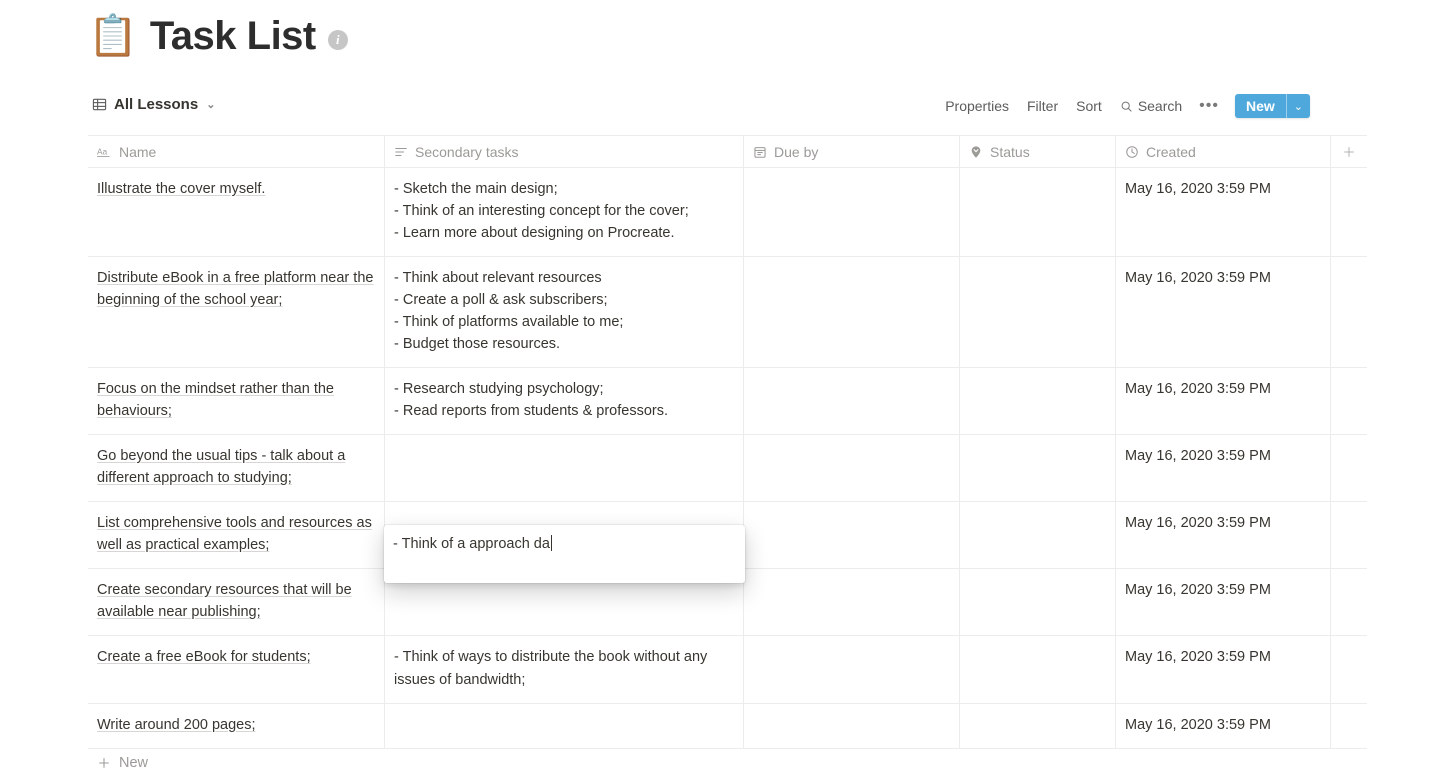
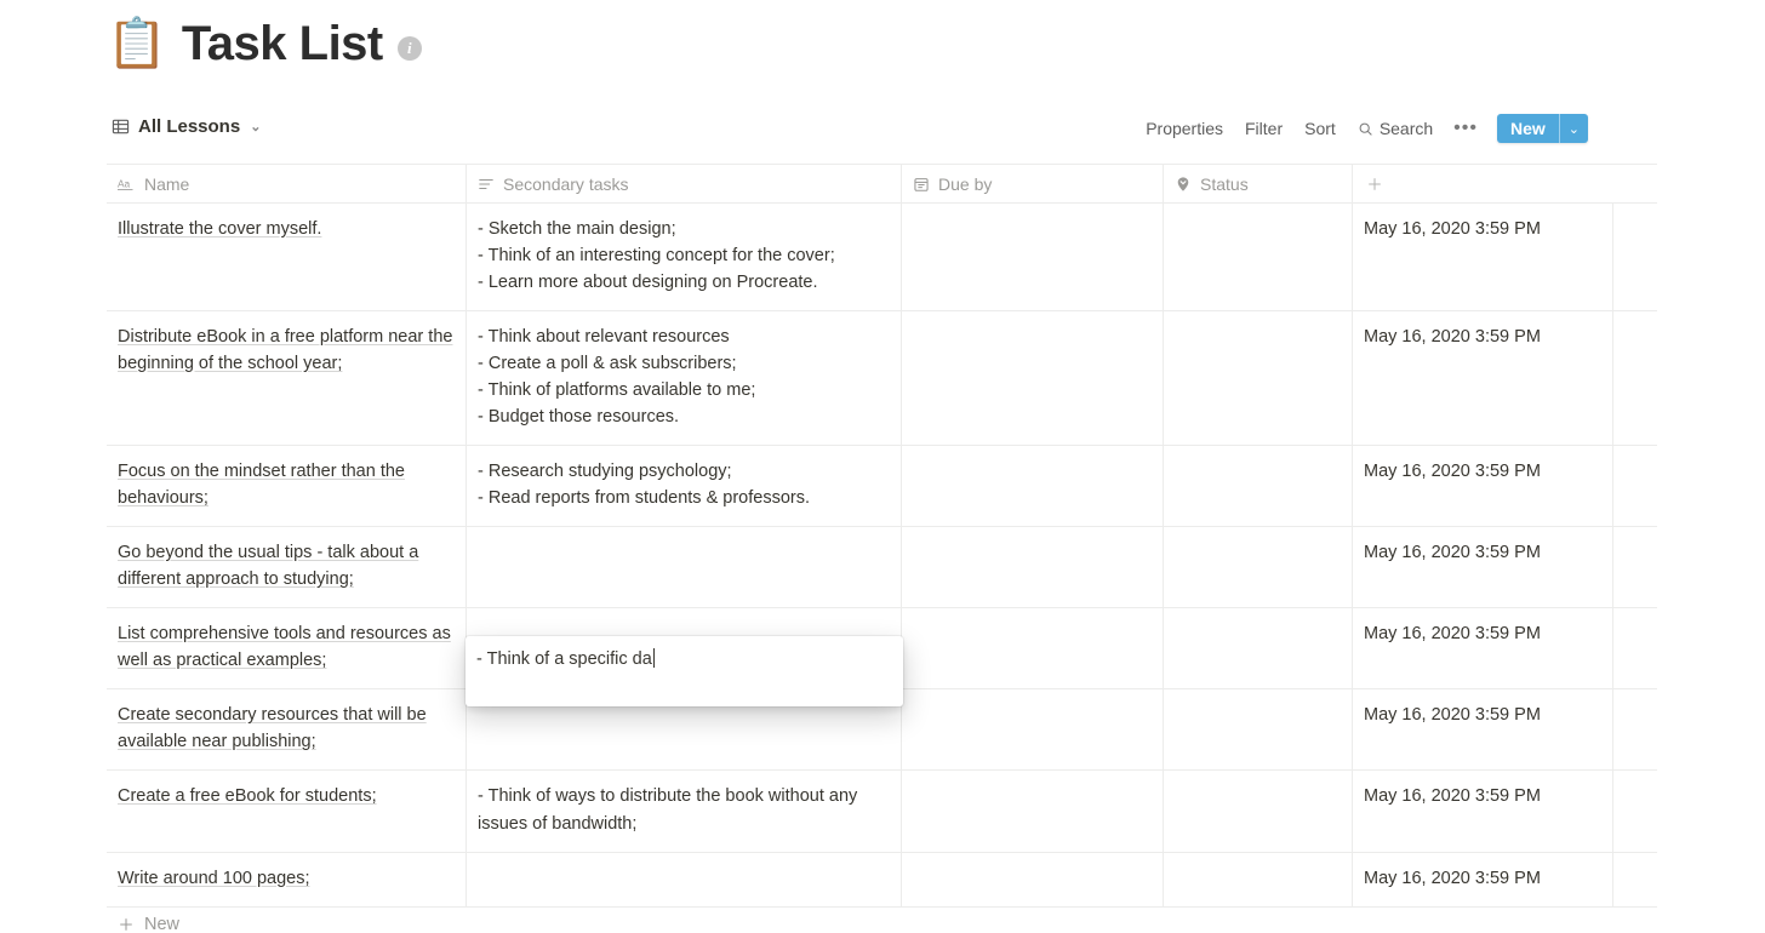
  📋
  Task List
  i
  All Lessons
  ⌄
  Properties
  Filter
  Sort
  Search
  •••
  New
  ⌄
  Aa
  Name
  Secondary tasks
  Due by
  Status
- Created
  Illustrate the cover myself.
  - Sketch the main design;
  - Think of an interesting concept for the cover;
  - Learn more about designing on Procreate.
  May 16, 2020 3:59 PM
  Distribute eBook in a free platform near the beginning of the school year;
  - Think about relevant resources
  - Create a poll & ask subscribers;
  - Think of platforms available to me;
  - Budget those resources.
  May 16, 2020 3:59 PM
  Focus on the mindset rather than the behaviours;
  - Research studying psychology;
  - Read reports from students & professors.
  May 16, 2020 3:59 PM
  Go beyond the usual tips - talk about a different approach to studying;
  May 16, 2020 3:59 PM
  List comprehensive tools and resources as well as practical examples;
  May 16, 2020 3:59 PM
  Create secondary resources that will be available near publishing;
  May 16, 2020 3:59 PM
  Create a free eBook for students;
  - Think of ways to distribute the book without any issues of bandwidth;
  May 16, 2020 3:59 PM
- Write around 200 pages;
+ Write around 100 pages;
  May 16, 2020 3:59 PM
  New
- - Think of a approach da
+ - Think of a specific da
